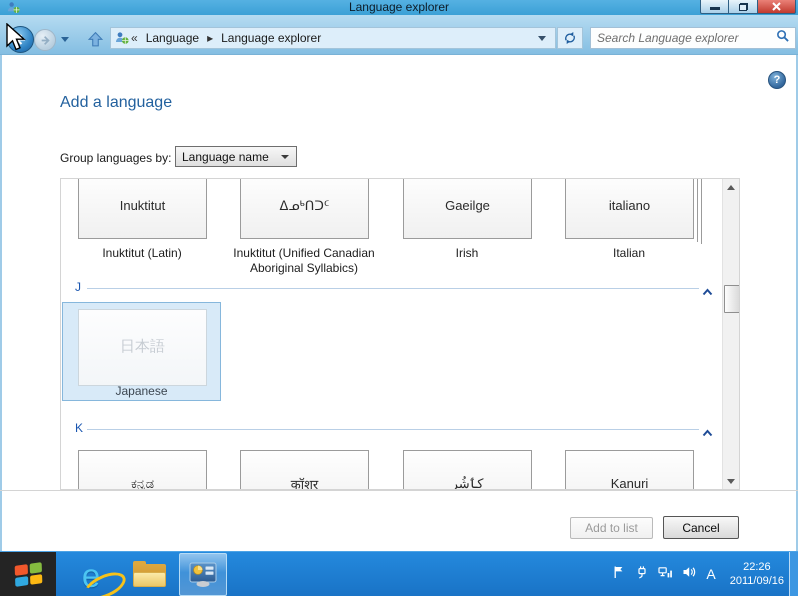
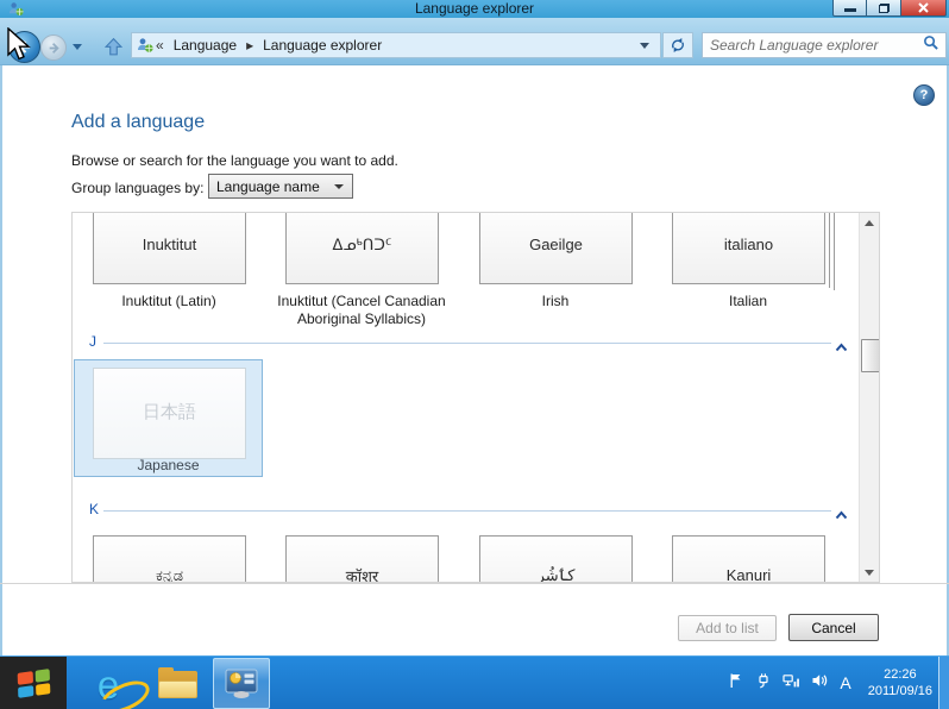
  Language explorer
  «
  Language
  ▸
  Language explorer
  Search Language explorer
  ?
  Add a language
+ Browse or search for the language you want to add.
  Group languages by:
  Language name
  Inuktitut
  ᐃᓄᒃᑎᑐᑦ
  Gaeilge
  italiano
  Inuktitut (Latin)
- Inuktitut (Unified Canadian Aboriginal Syllabics)
+ Inuktitut (Cancel Canadian Aboriginal Syllabics)
  Irish
  Italian
  J
  日本語
  Japanese
  K
  ಕನ್ನಡ
  कॉशुर
  كٲشُر
  Kanuri
  Add to list
  Cancel
  e
  A
  22:26
  2011/09/16
